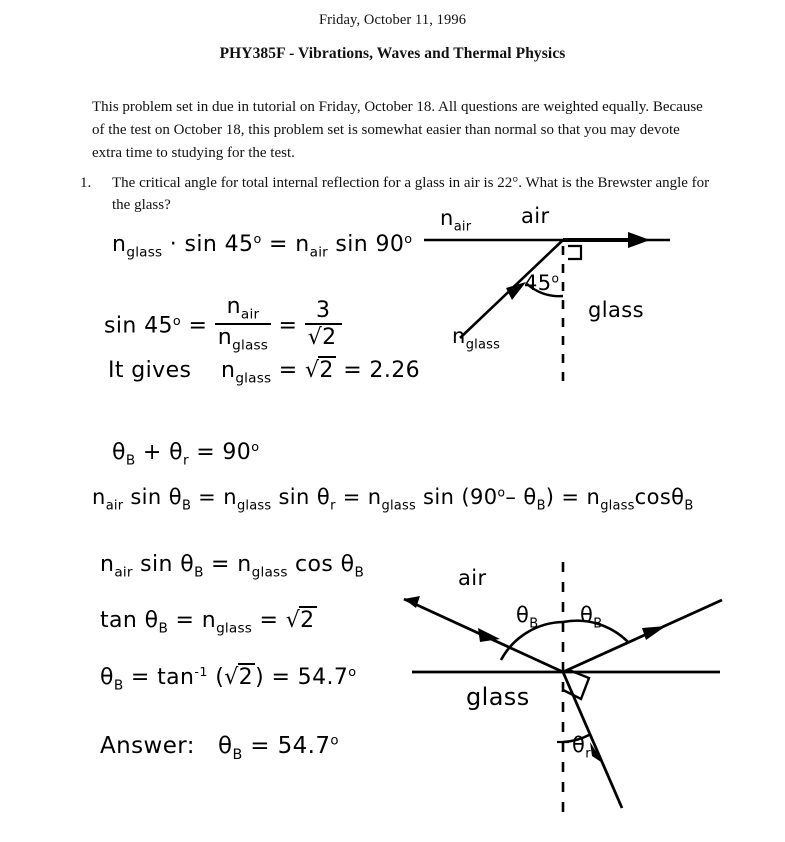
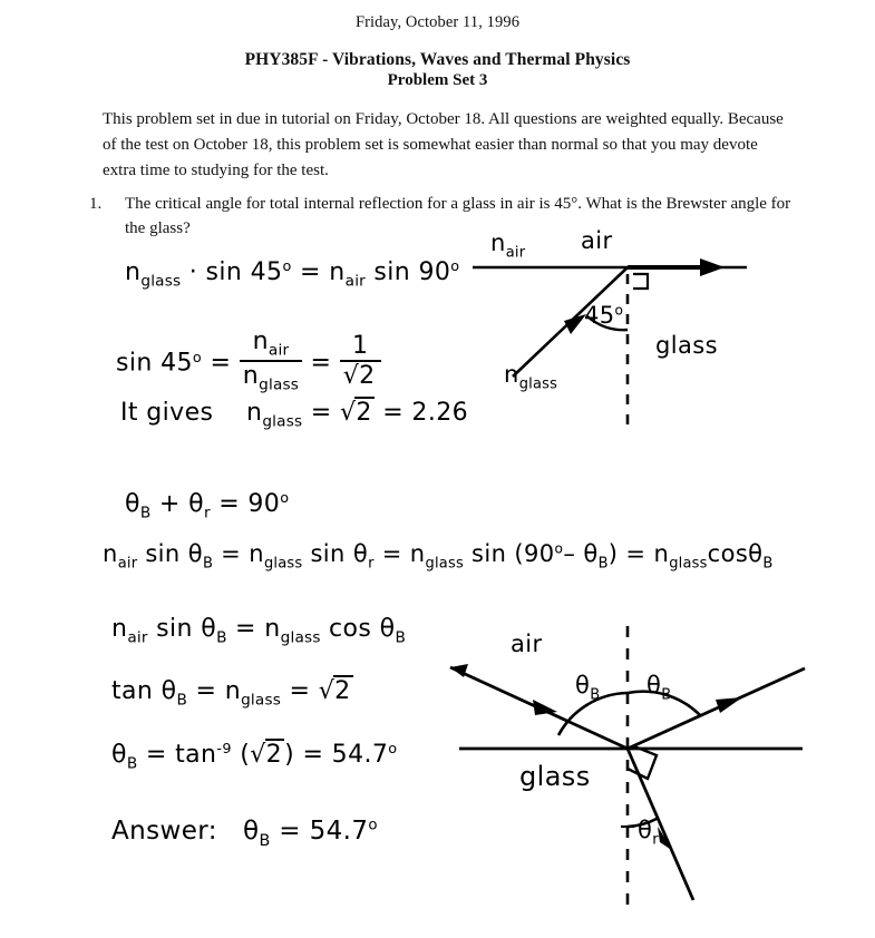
  Friday, October 11, 1996
  PHY385F - Vibrations, Waves and Thermal Physics
+ Problem Set 3
  This problem set in due in tutorial on Friday, October 18. All questions are weighted equally. Because of the test on October 18, this problem set is somewhat easier than normal so that you may devote extra time to studying for the test.
  1.
- The critical angle for total internal reflection for a glass in air is 22°. What is the Brewster angle for the glass?
+ The critical angle for total internal reflection for a glass in air is 45°. What is the Brewster angle for the glass?
  nglass · sin 45o = nair sin 90o
  sin 45o =
  nair
  nglass
  =
- 3
+ 1
  √2
  It gives nglass = √2 = 2.26
  nair
  air
  45o
  nglass
  glass
  θB + θr = 90o
  nair sin θB = nglass sin θr = nglass sin (90o– θB) = nglasscosθB
  nair sin θB = nglass cos θB
  tan θB = nglass = √2
- θB = tan-1 (√2) = 54.7o
+ θB = tan-9 (√2) = 54.7o
  Answer: θB = 54.7o
  air
  glass
  θB
  θB
  θr
